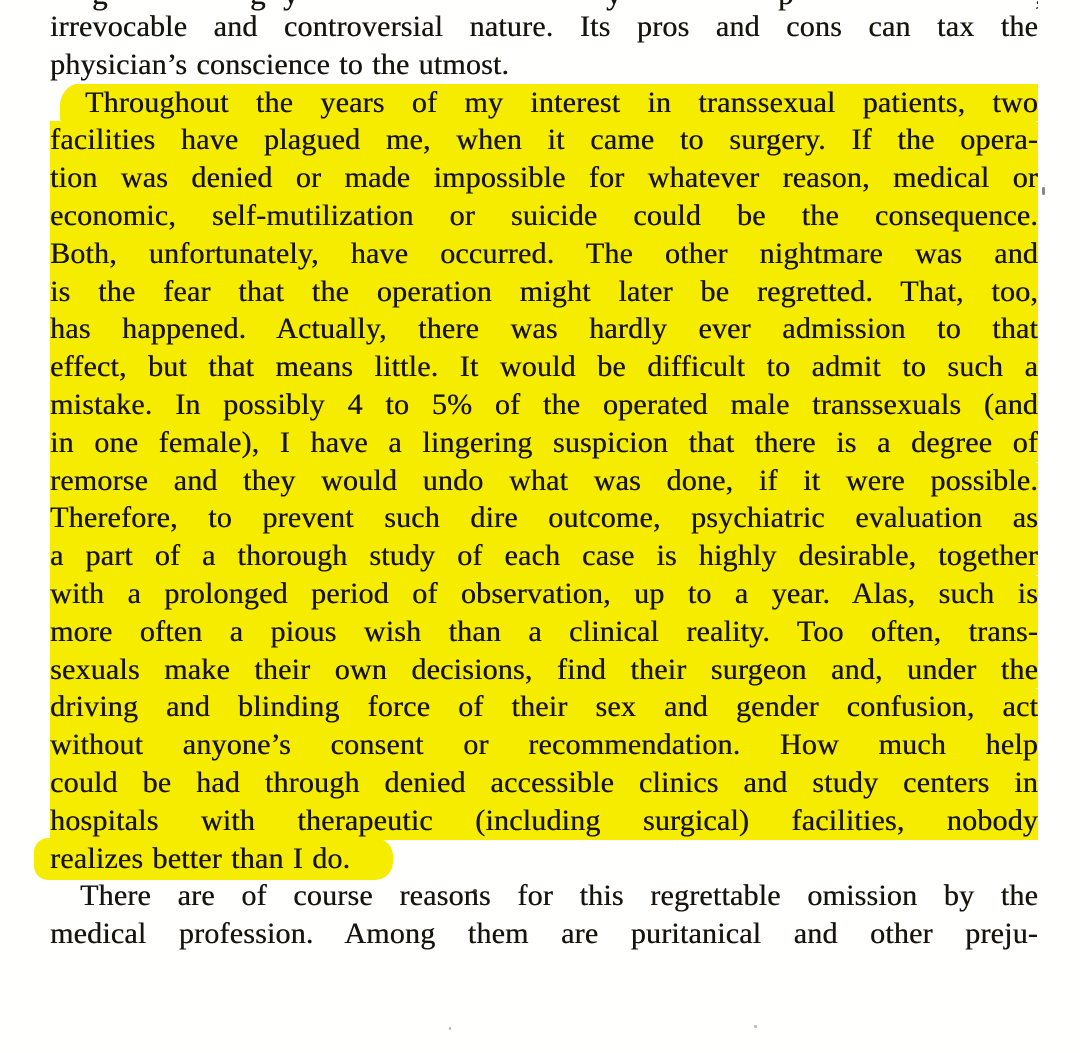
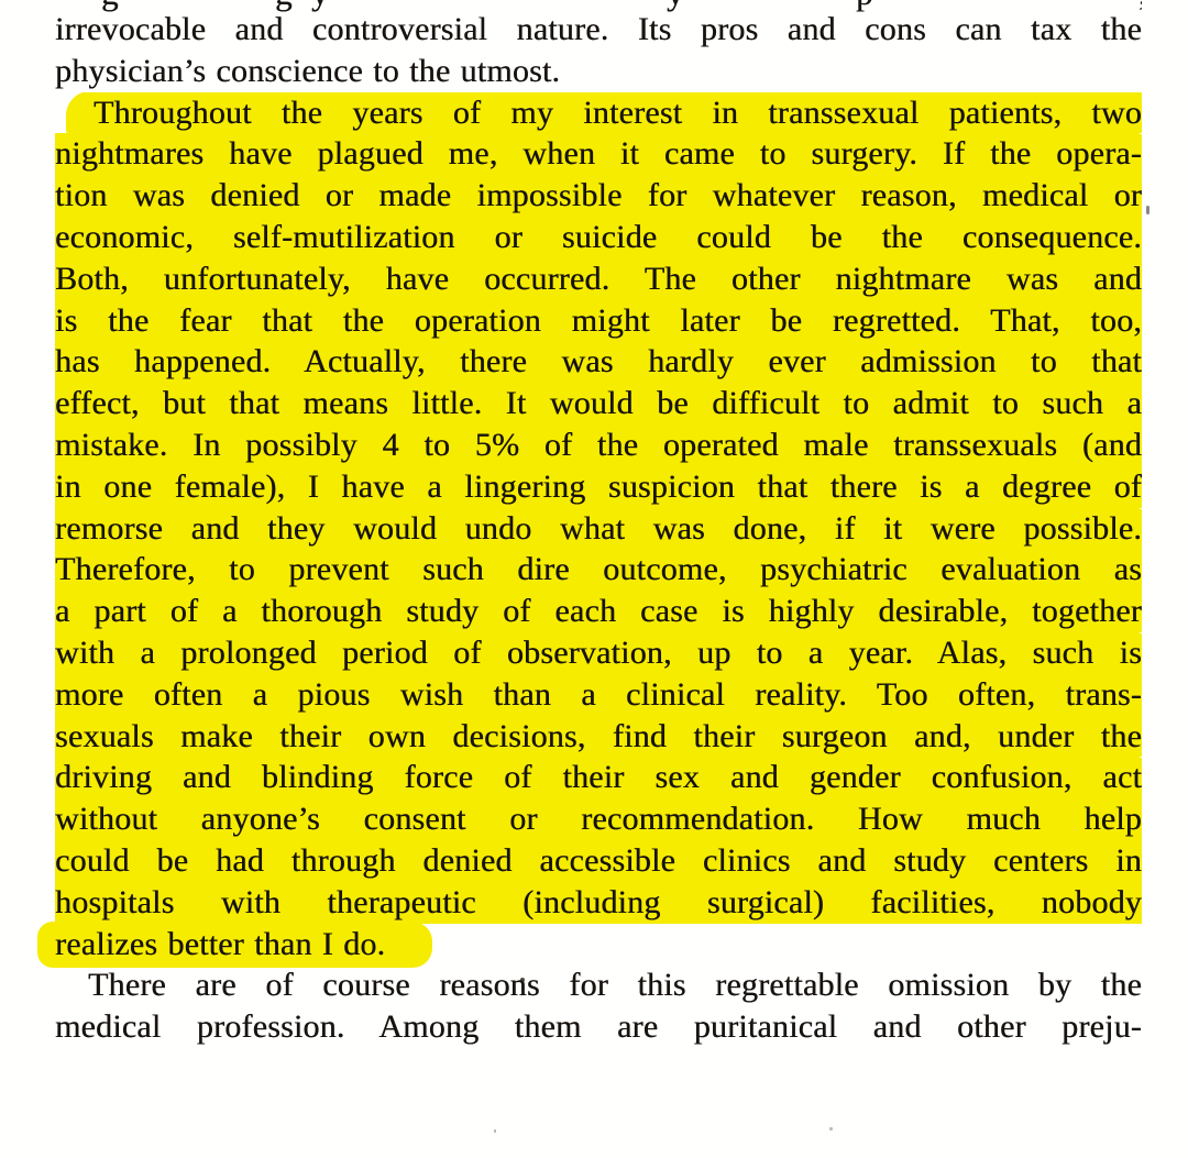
  irrevocable and controversial nature. Its pros and cons can tax the
  physician’s conscience to the utmost.
  Throughout the years of my interest in transsexual patients, two
- facilities have plagued me, when it came to surgery. If the opera-
+ nightmares have plagued me, when it came to surgery. If the opera-
  tion was denied or made impossible for whatever reason, medical or
  economic, self-mutilization or suicide could be the consequence.
  Both, unfortunately, have occurred. The other nightmare was and
  is the fear that the operation might later be regretted. That, too,
  has happened. Actually, there was hardly ever admission to that
  effect, but that means little. It would be difficult to admit to such a
  mistake. In possibly 4 to 5% of the operated male transsexuals (and
  in one female), I have a lingering suspicion that there is a degree of
  remorse and they would undo what was done, if it were possible.
  Therefore, to prevent such dire outcome, psychiatric evaluation as
  a part of a thorough study of each case is highly desirable, together
  with a prolonged period of observation, up to a year. Alas, such is
  more often a pious wish than a clinical reality. Too often, trans-
  sexuals make their own decisions, find their surgeon and, under the
  driving and blinding force of their sex and gender confusion, act
  without anyone’s consent or recommendation. How much help
  could be had through denied accessible clinics and study centers in
  hospitals with therapeutic (including surgical) facilities, nobody
  realizes better than I do.
  There are of course reasons for this regrettable omission by the
  medical profession. Among them are puritanical and other preju-
